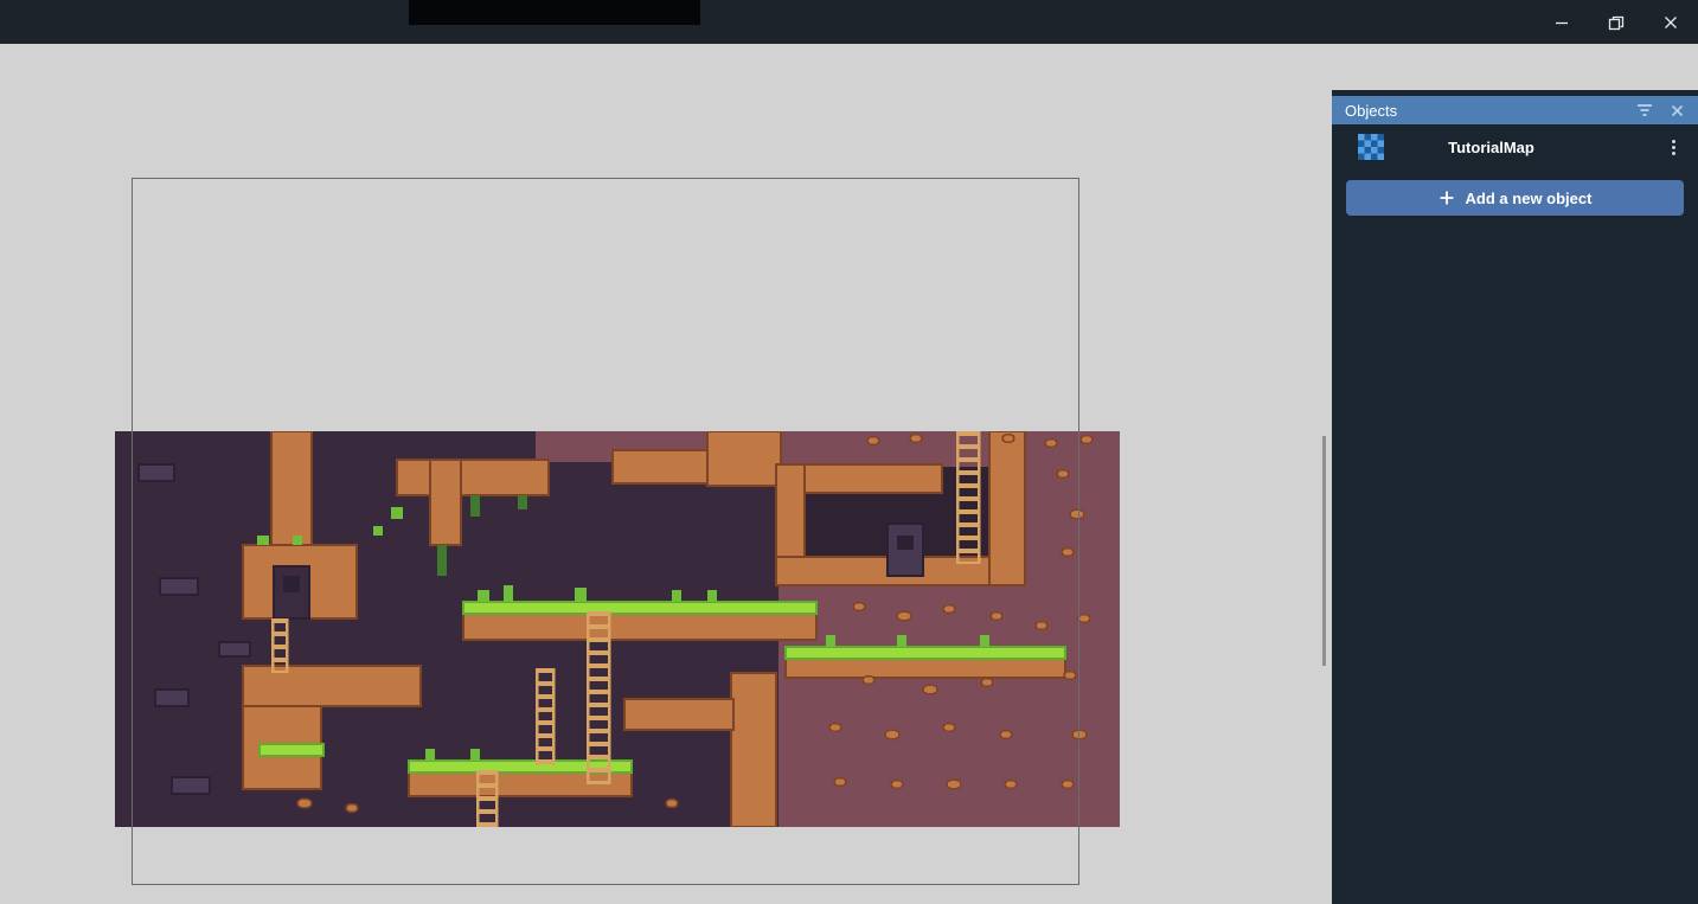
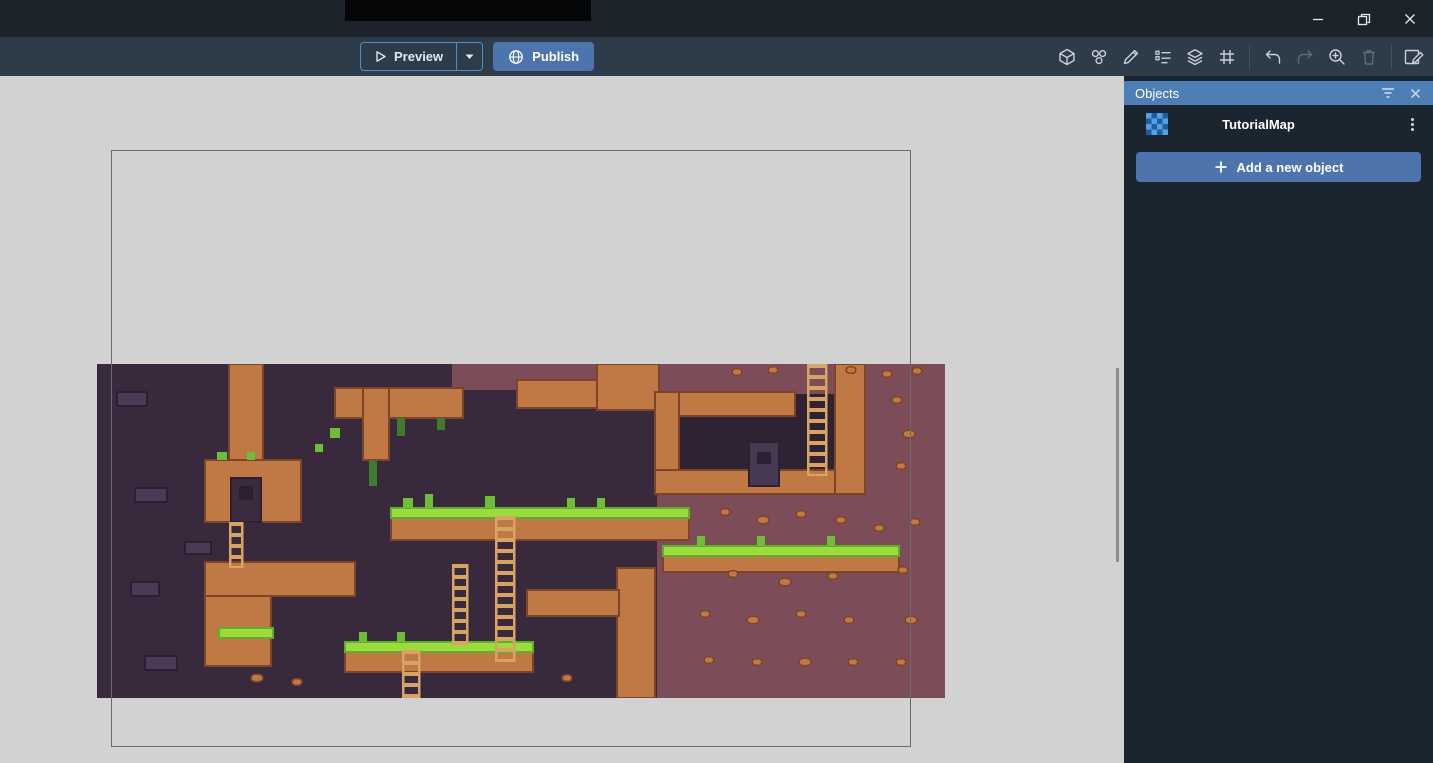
+ Preview
+ Publish
  Objects
  TutorialMap
  Add a new object
